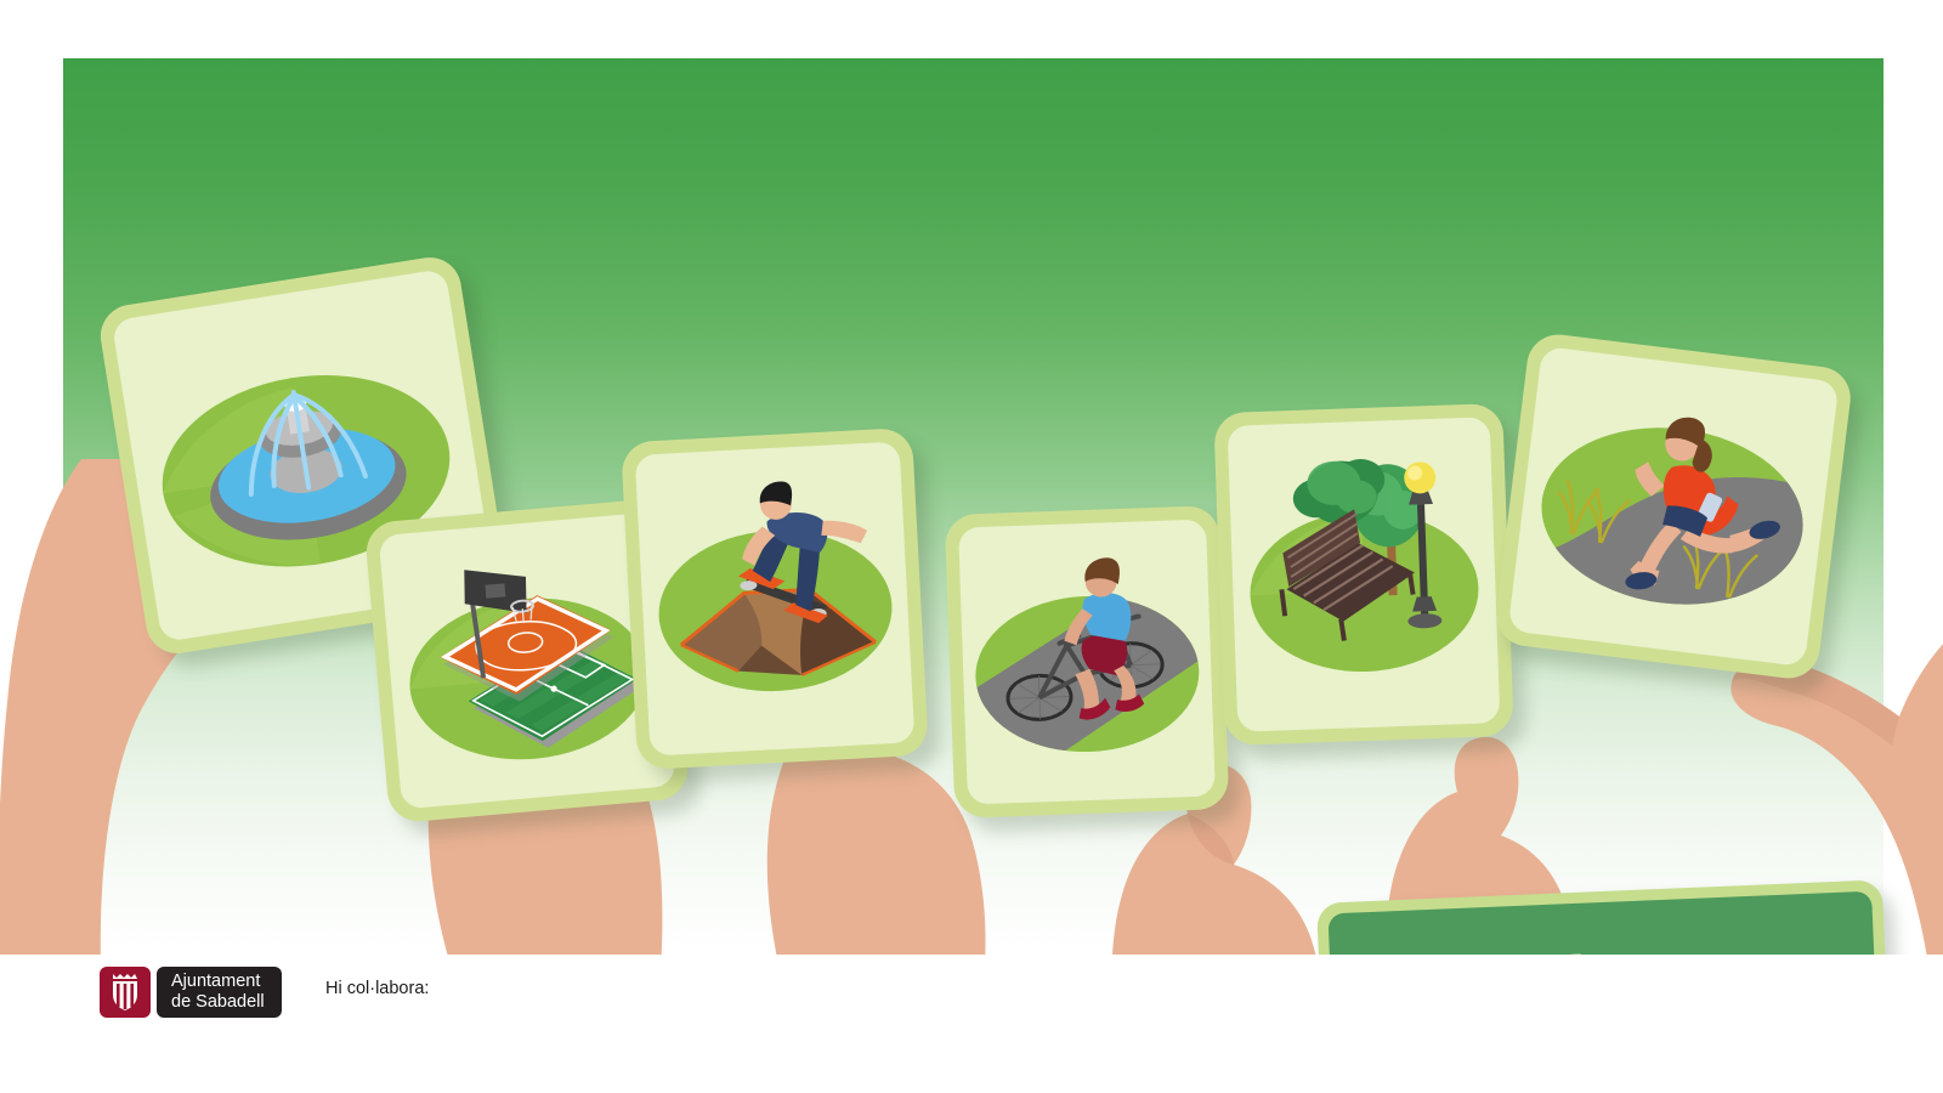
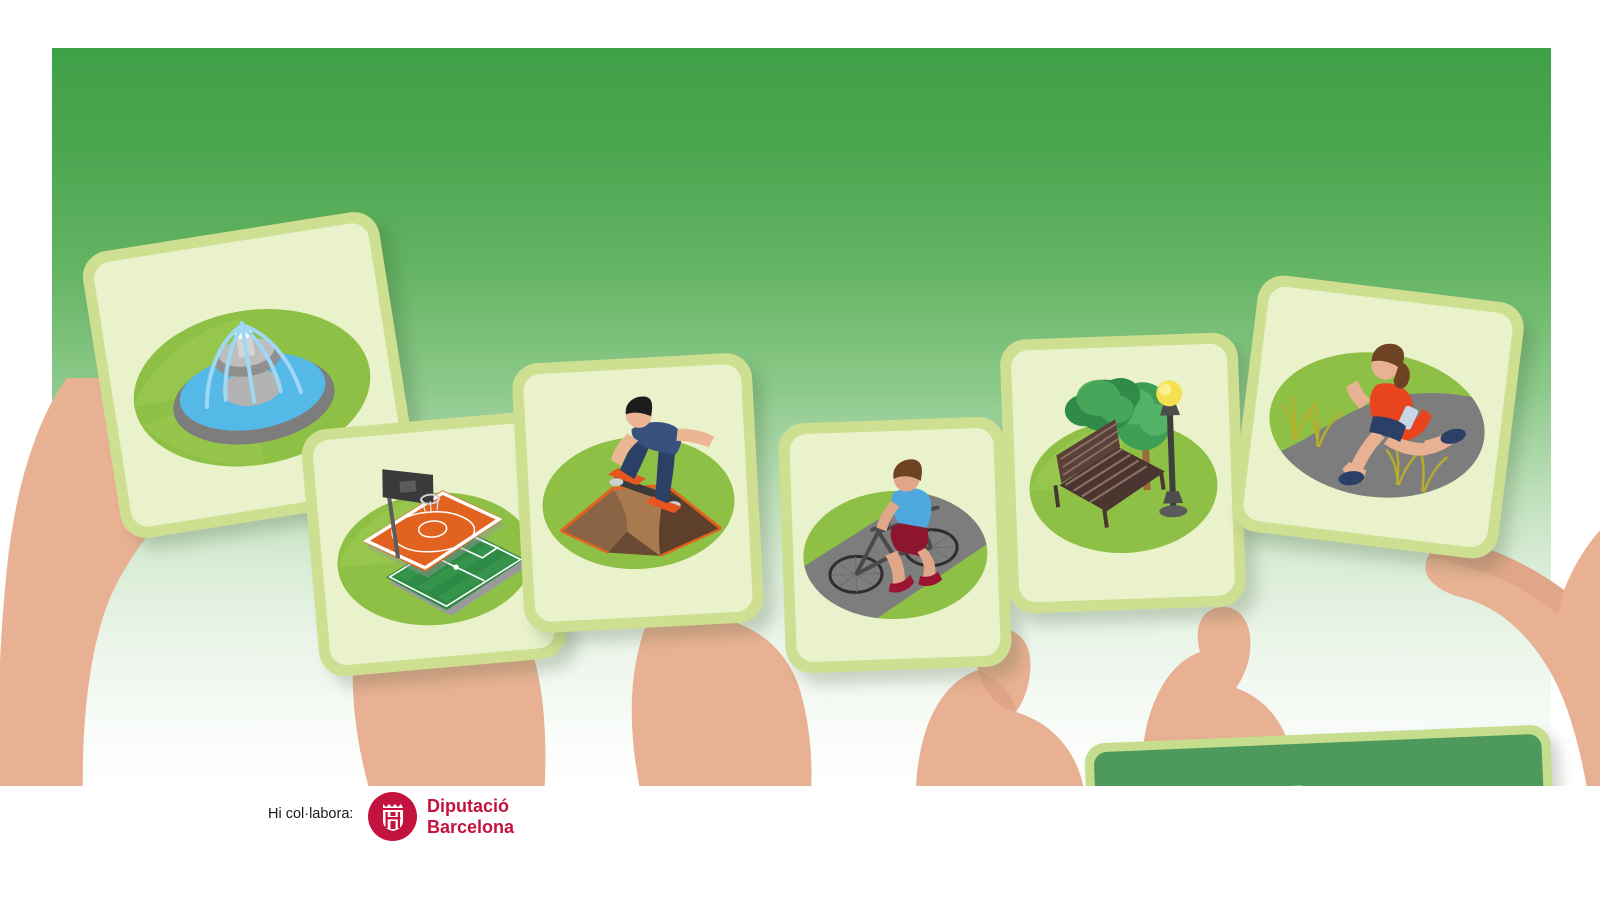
- Ajuntament
- de Sabadell
  Hi col·labora:
+ Diputació
+ Barcelona
